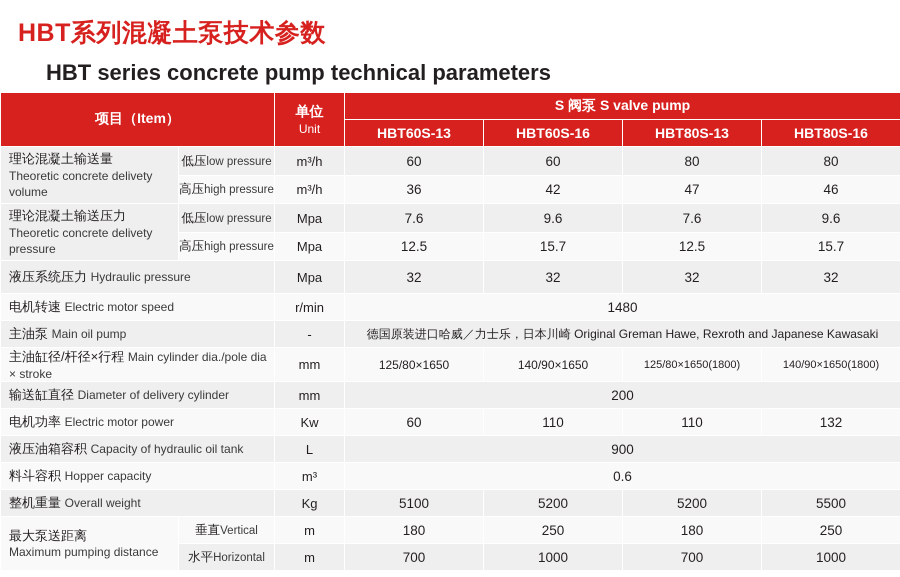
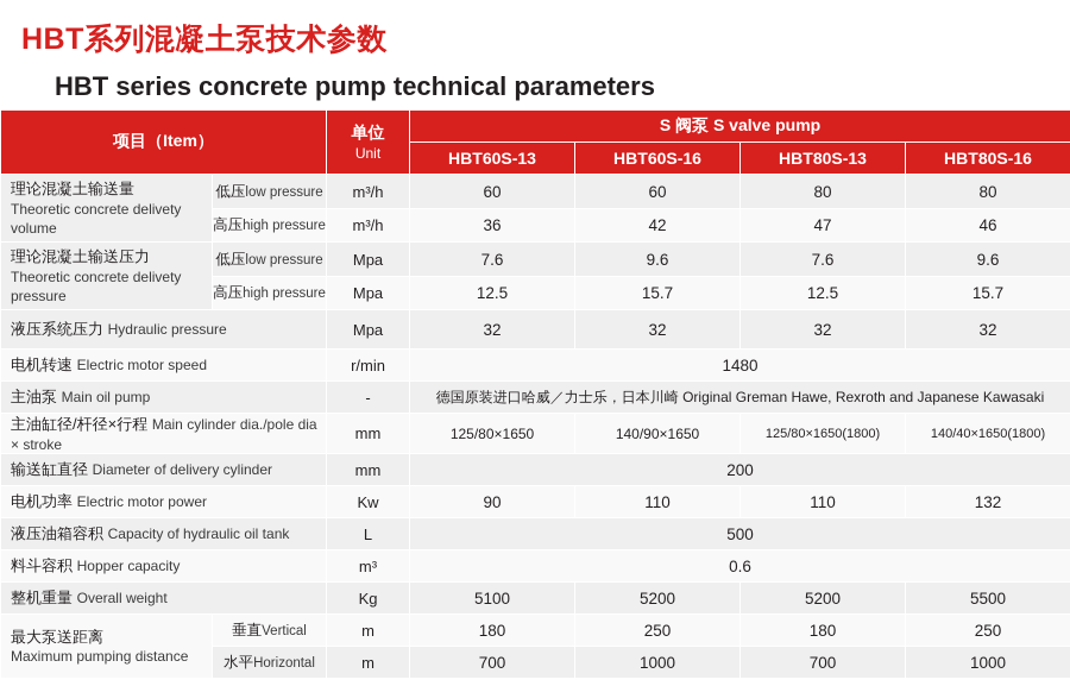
  HBT系列混凝土泵技术参数
  HBT series concrete pump technical parameters
  项目（Item）	单位 Unit	S 阀泵 S valve pump
  HBT60S-13	HBT60S-16	HBT80S-13	HBT80S-16
  理论混凝土输送量 Theoretic concrete delivety volume	低压low pressure	m³/h	60	60	80	80
  高压high pressure	m³/h	36	42	47	46
  理论混凝土输送压力 Theoretic concrete delivety pressure	低压low pressure	Mpa	7.6	9.6	7.6	9.6
  高压high pressure	Mpa	12.5	15.7	12.5	15.7
  液压系统压力 Hydraulic pressure	Mpa	32	32	32	32
  电机转速 Electric motor speed	r/min	1480
  主油泵 Main oil pump	-	德国原装进口哈威／力士乐，日本川崎 Original Greman Hawe, Rexroth and Japanese Kawasaki
- 主油缸径/杆径×行程 Main cylinder dia./pole dia × stroke	mm	125/80×1650	140/90×1650	125/80×1650(1800)	140/90×1650(1800)
+ 主油缸径/杆径×行程 Main cylinder dia./pole dia × stroke	mm	125/80×1650	140/90×1650	125/80×1650(1800)	140/40×1650(1800)
  输送缸直径 Diameter of delivery cylinder	mm	200
- 电机功率 Electric motor power	Kw	60	110	110	132
+ 电机功率 Electric motor power	Kw	90	110	110	132
- 液压油箱容积 Capacity of hydraulic oil tank	L	900
+ 液压油箱容积 Capacity of hydraulic oil tank	L	500
  料斗容积 Hopper capacity	m³	0.6
  整机重量 Overall weight	Kg	5100	5200	5200	5500
  最大泵送距离 Maximum pumping distance	垂直Vertical	m	180	250	180	250
  水平Horizontal	m	700	1000	700	1000
